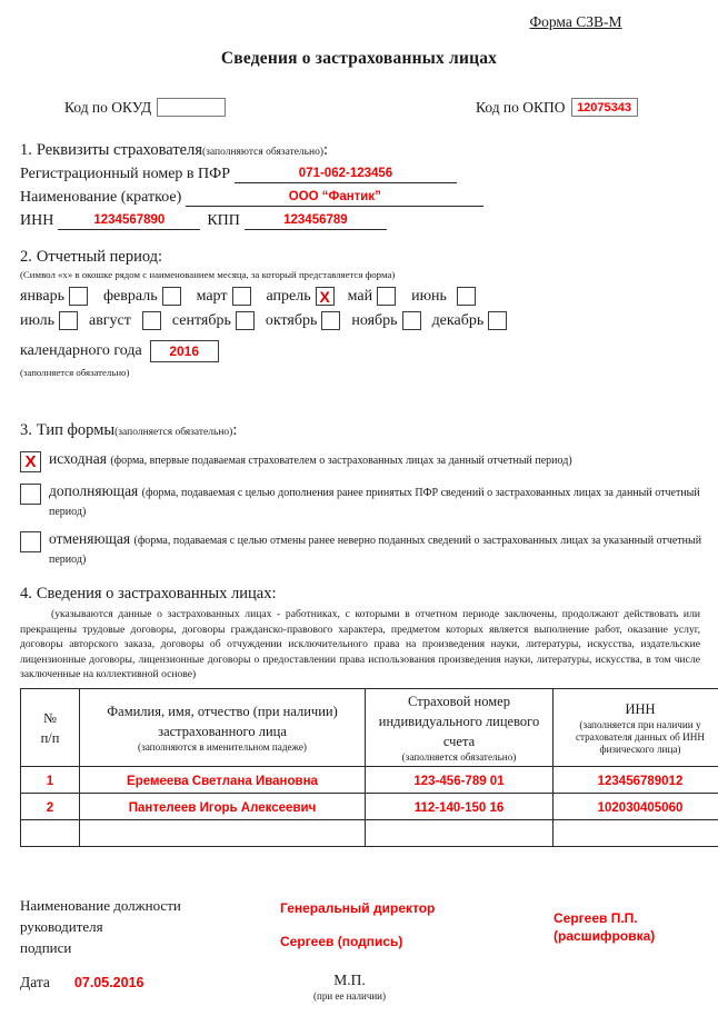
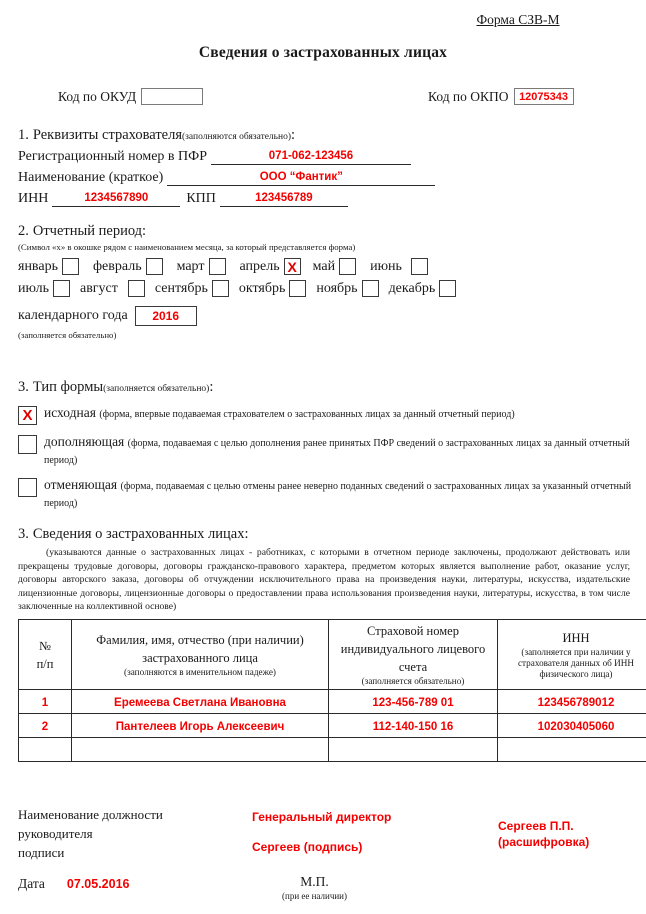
  Форма СЗВ-М
  Сведения о застрахованных лицах
  Код по ОКУД
  Код по ОКПО
  12075343
  1. Реквизиты страхователя(заполняются обязательно):
  Регистрационный номер в ПФР
  071-062-123456
  Наименование (краткое)
  ООО “Фантик”
  ИНН
  1234567890
  КПП
  123456789
  2. Отчетный период:
  (Символ «х» в окошке рядом с наименованием месяца, за который представляется форма)
  январь
  февраль
  март
  апрель
  X
  май
  июнь
  июль
  август
  сентябрь
  октябрь
  ноябрь
  декабрь
  календарного года
  2016
  (заполняется обязательно)
  3. Тип формы(заполняется обязательно):
  X
  исходная (форма, впервые подаваемая страхователем о застрахованных лицах за данный отчетный период)
  дополняющая (форма, подаваемая с целью дополнения ранее принятых ПФР сведений о застрахованных лицах за данный отчетный период)
  отменяющая (форма, подаваемая с целью отмены ранее неверно поданных сведений о застрахованных лицах за указанный отчетный период)
- 4. Сведения о застрахованных лицах:
+ 3. Сведения о застрахованных лицах:
  (указываются данные о застрахованных лицах - работниках, с которыми в отчетном периоде заключены, продолжают действовать или прекращены трудовые договоры, договоры гражданско-правового характера, предметом которых является выполнение работ, оказание услуг, договоры авторского заказа, договоры об отчуждении исключительного права на произведения науки, литературы, искусства, издательские лицензионные договоры, лицензионные договоры о предоставлении права использования произведения науки, литературы, искусства, в том числе заключенные на коллективной основе)
  № п/п	Фамилия, имя, отчество (при наличии) застрахованного лица (заполняются в именительном падеже)	Страховой номер индивидуального лицевого счета (заполняется обязательно)	ИНН (заполняется при наличии у страхователя данных об ИНН физического лица)
  1	Еремеева Светлана Ивановна	123-456-789 01	123456789012
  2	Пантелеев Игорь Алексеевич	112-140-150 16	102030405060
  Наименование должности
  руководителя
  подписи
  Генеральный директор
  Сергеев (подпись)
  Сергеев П.П.
  (расшифровка)
  Дата
  07.05.2016
  М.П.
  (при ее наличии)
